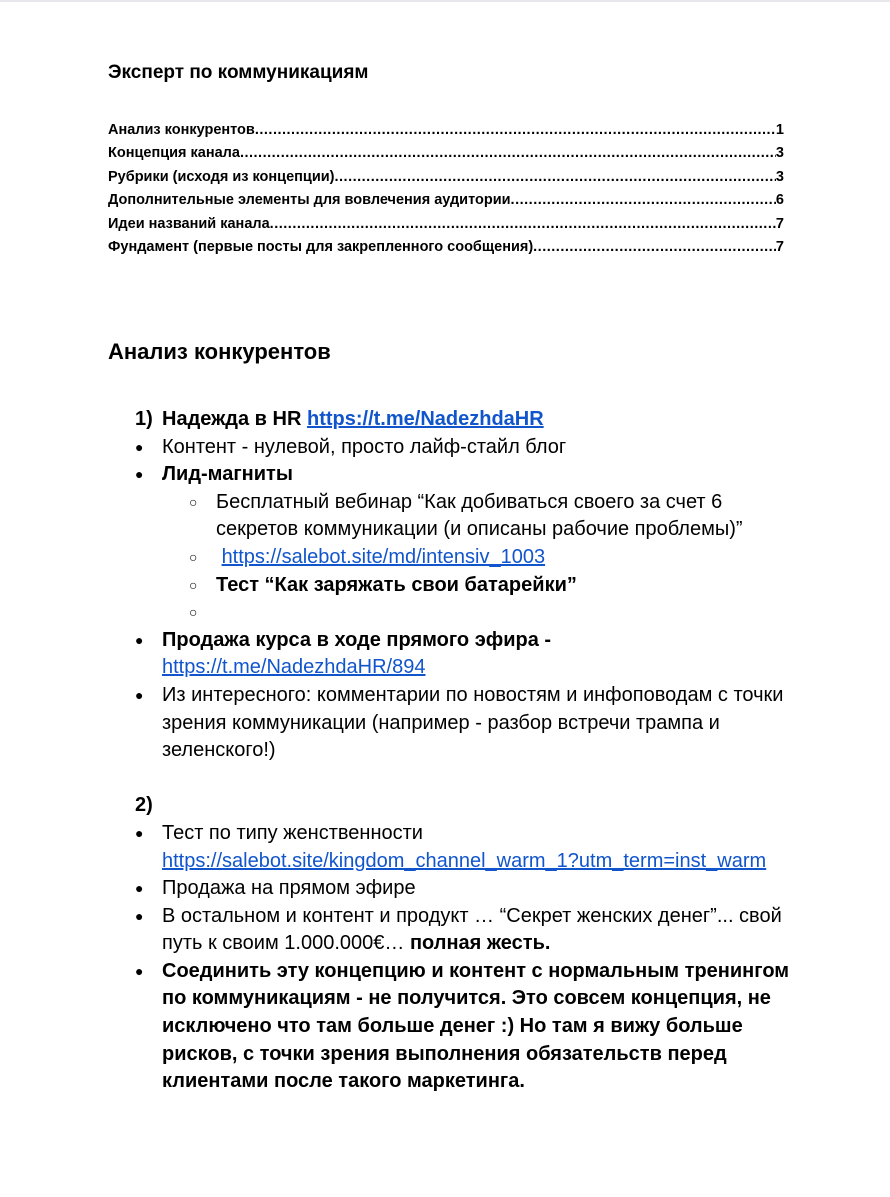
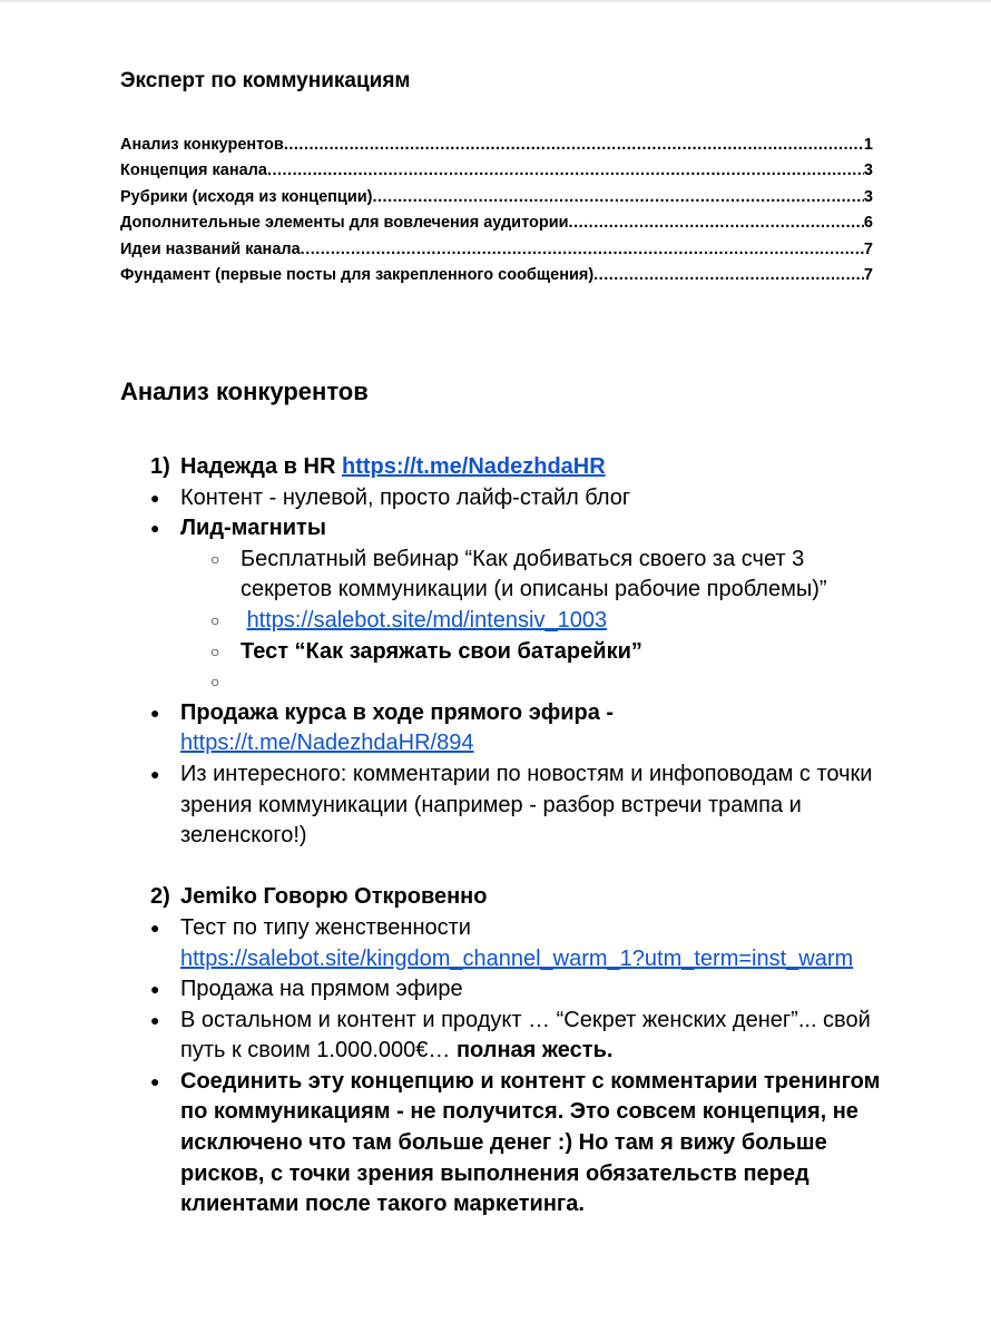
  Эксперт по коммуникациям
  Анализ конкурентов
  1
  Концепция канала
  3
  Рубрики (исходя из концепции)
  3
  Дополнительные элементы для вовлечения аудитории
  6
  Идеи названий канала
  7
  Фундамент (первые посты для закрепленного сообщения)
  7
  Анализ конкурентов
  1)
  Надежда в HR https://t.me/NadezhdaHR
  ●
  Контент - нулевой, просто лайф-стайл блог
  ●
  Лид-магниты
  ○
- Бесплатный вебинар “Как добиваться своего за счет 6 секретов коммуникации (и описаны рабочие проблемы)”
+ Бесплатный вебинар “Как добиваться своего за счет 3 секретов коммуникации (и описаны рабочие проблемы)”
  ○
  https://salebot.site/md/intensiv_1003
  ○
  Тест “Как заряжать свои батарейки”
  ○
  ●
  Продажа курса в ходе прямого эфира -
  https://t.me/NadezhdaHR/894
  ●
  Из интересного: комментарии по новостям и инфоповодам с точки зрения коммуникации (например - разбор встречи трампа и зеленского!)
  2)
+ Jemiko Говорю Откровенно
  ●
  Тест по типу женственности
  https://salebot.site/kingdom_channel_warm_1?utm_term=inst_warm
  ●
  Продажа на прямом эфире
  ●
  В остальном и контент и продукт … “Секрет женских денег”... свой путь к своим 1.000.000€… полная жесть.
  ●
- Соединить эту концепцию и контент с нормальным тренингом по коммуникациям - не получится. Это совсем концепция, не исключено что там больше денег :) Но там я вижу больше рисков, с точки зрения выполнения обязательств перед клиентами после такого маркетинга.
+ Соединить эту концепцию и контент с комментарии тренингом по коммуникациям - не получится. Это совсем концепция, не исключено что там больше денег :) Но там я вижу больше рисков, с точки зрения выполнения обязательств перед клиентами после такого маркетинга.
